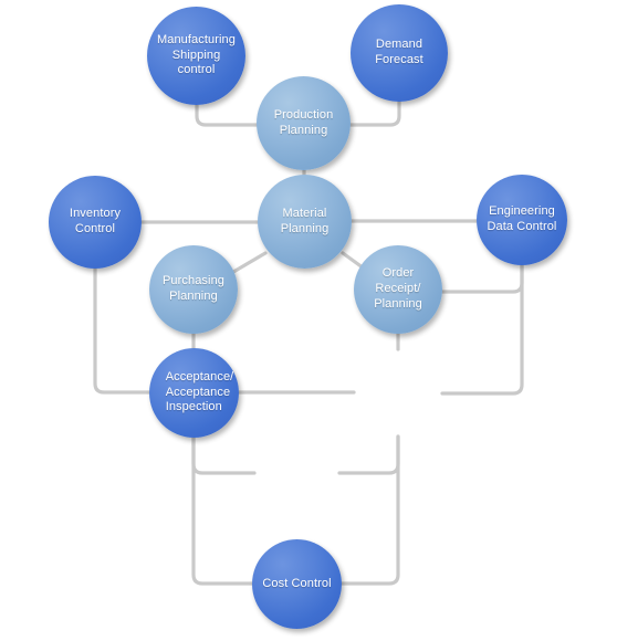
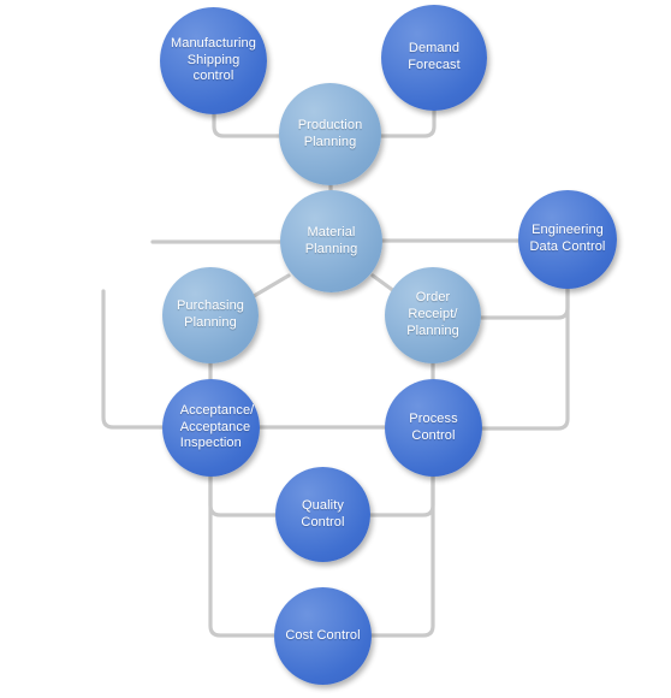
  Manufacturing
  Shipping control
  Demand Forecast
  Production
  Planning
- Inventory Control
  Material
  Planning
  Engineering
  Data Control
  Purchasing
  Planning
  Order Receipt/
  Planning
  Acceptance/
  Acceptance
  Inspection
+ Process Control
+ Quality Control
  Cost Control
